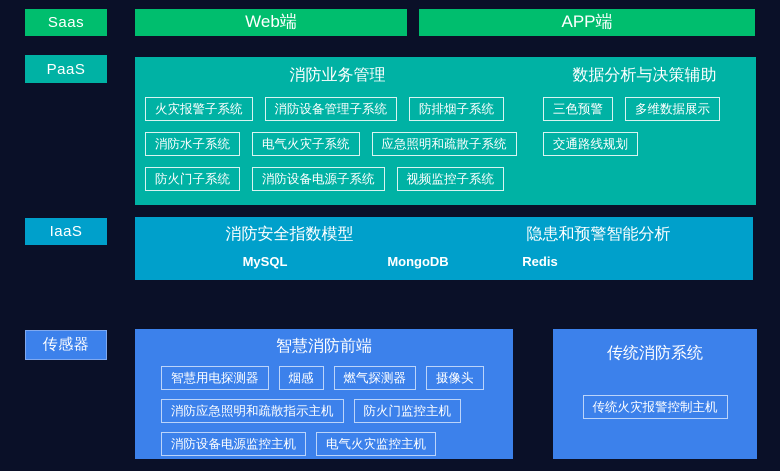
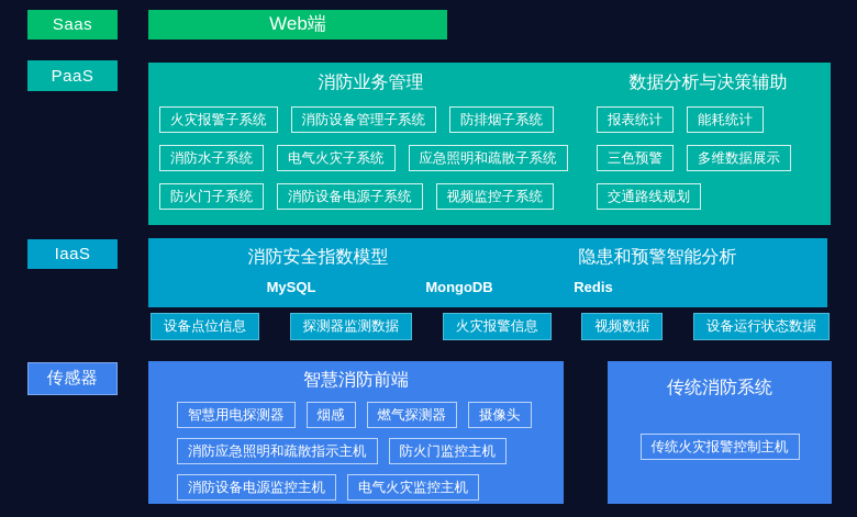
  Saas
  PaaS
  IaaS
  传感器
  Web端
- APP端
  消防业务管理
  火灾报警子系统
  消防设备管理子系统
  防排烟子系统
  消防水子系统
  电气火灾子系统
  应急照明和疏散子系统
  防火门子系统
  消防设备电源子系统
  视频监控子系统
  数据分析与决策辅助
+ 报表统计
+ 能耗统计
  三色预警
  多维数据展示
  交通路线规划
  消防安全指数模型
  隐患和预警智能分析
  MySQL
  MongoDB
  Redis
+ 设备点位信息
+ 探测器监测数据
+ 火灾报警信息
+ 视频数据
+ 设备运行状态数据
  智慧消防前端
  智慧用电探测器
  烟感
  燃气探测器
  摄像头
  消防应急照明和疏散指示主机
  防火门监控主机
  消防设备电源监控主机
  电气火灾监控主机
  传统消防系统
  传统火灾报警控制主机
